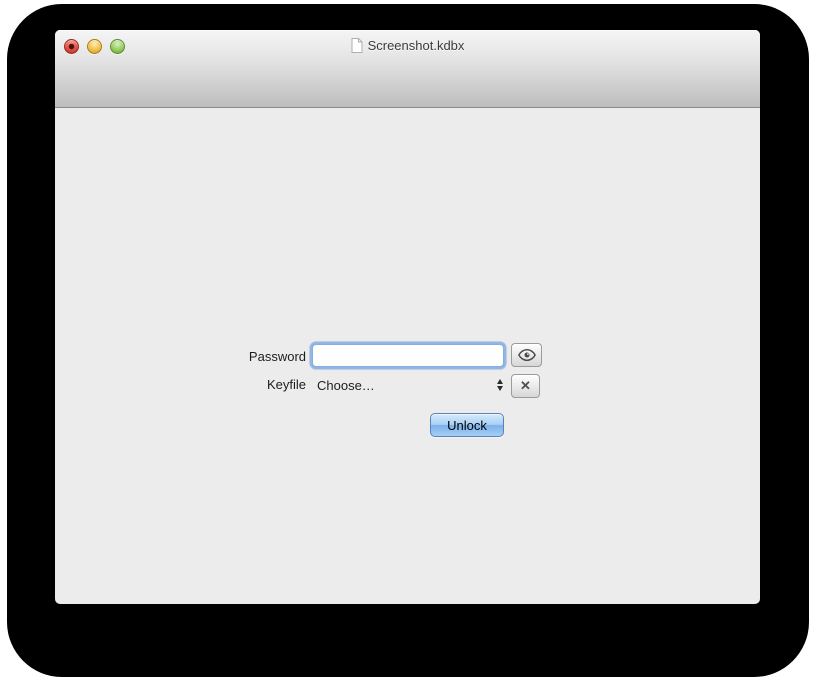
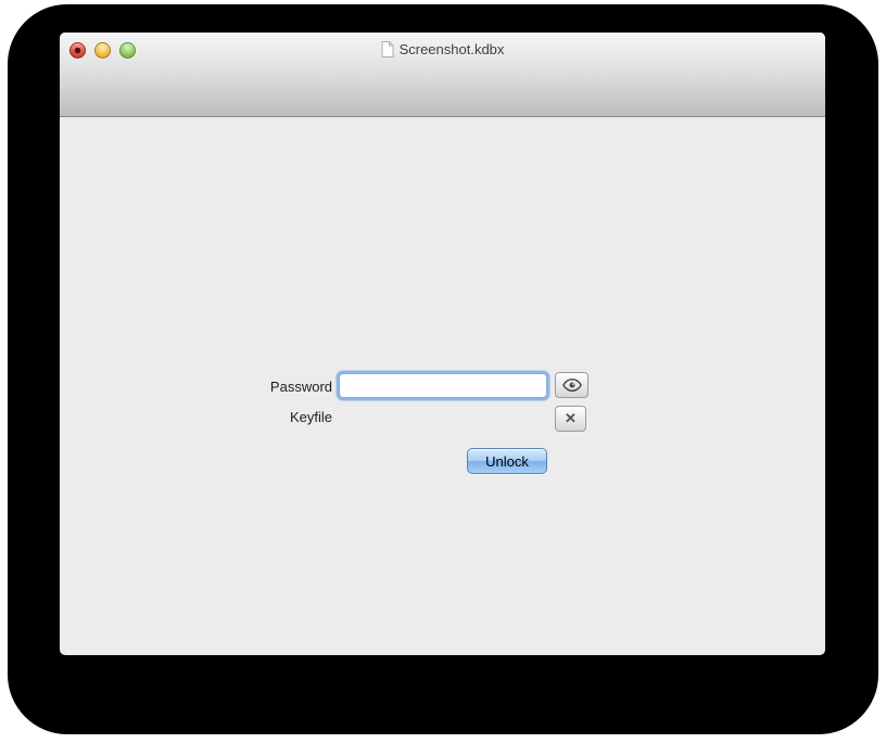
  Screenshot.kdbx
  Password
  Keyfile
- Choose…
  ✕
  Unlock
